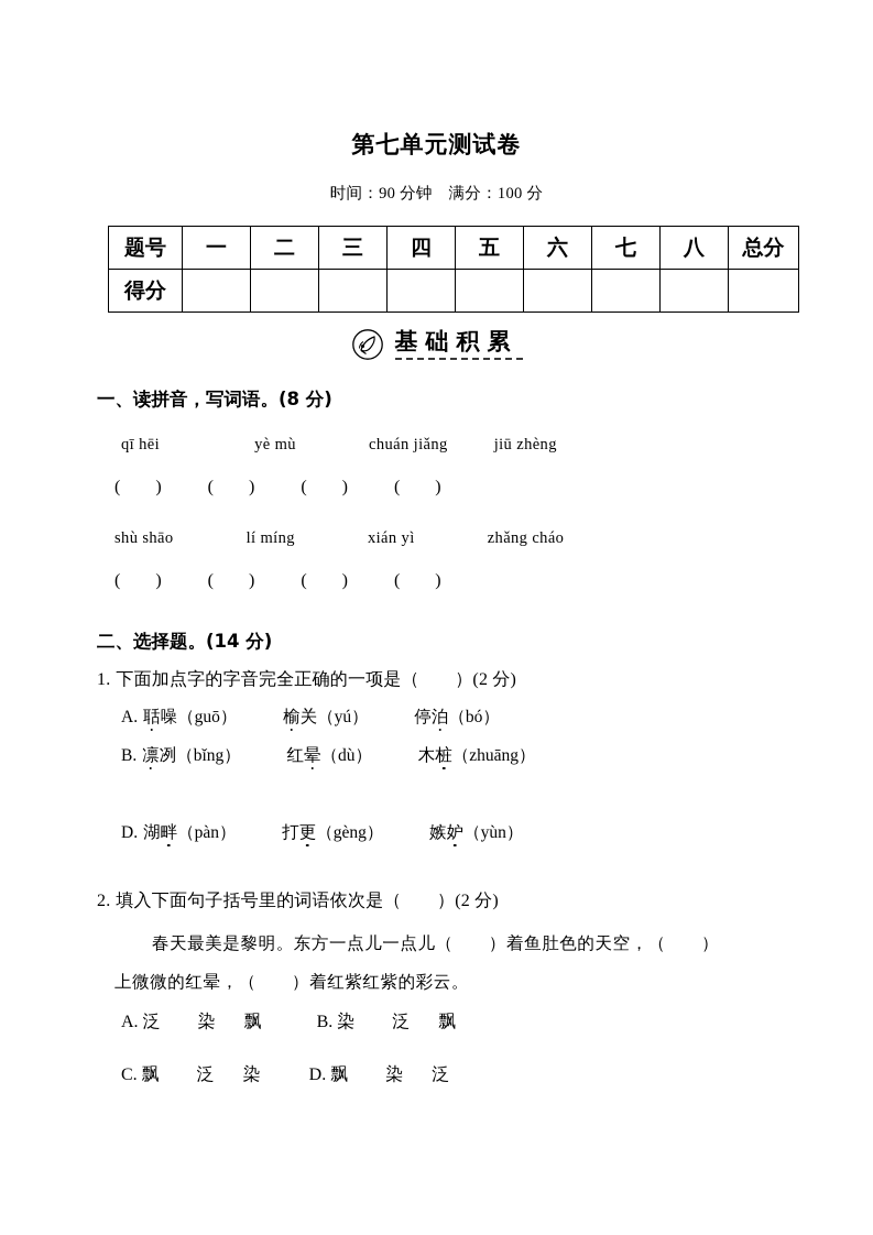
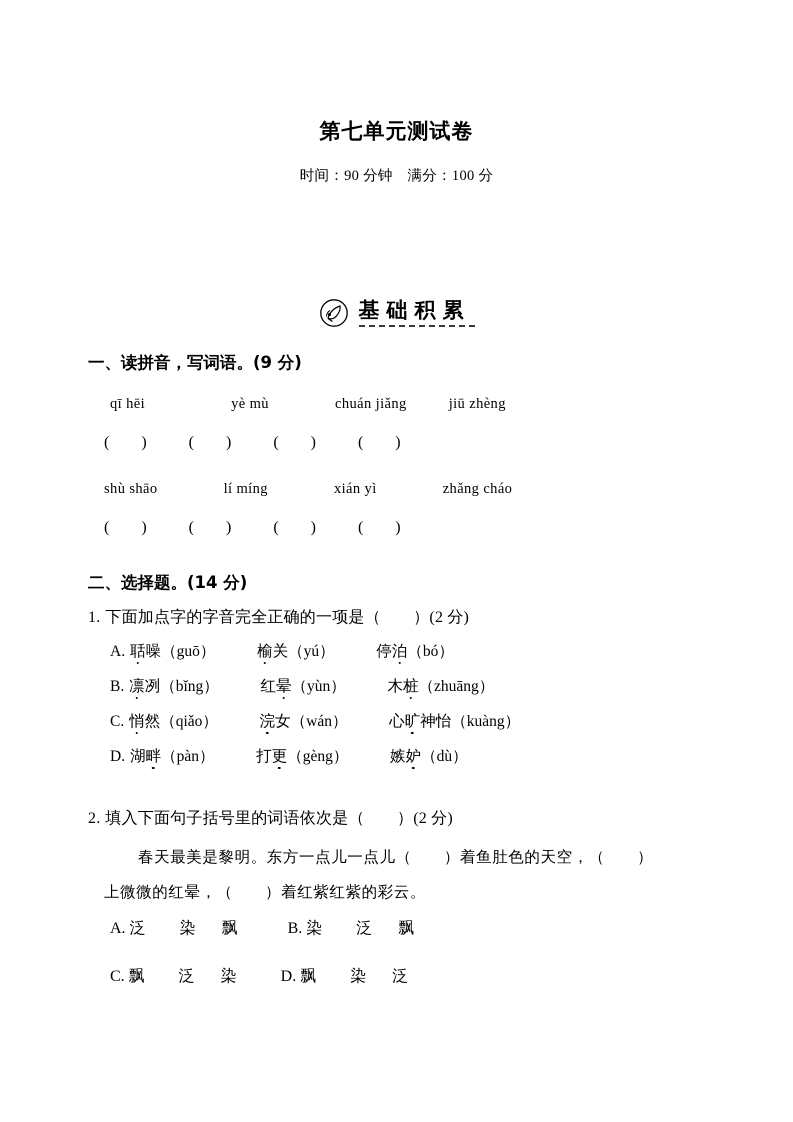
  第七单元测试卷
  时间：90 分钟 满分：100 分
- 题号	一	二	三	四	五	六	七	八	总分
- 得分
  基础积累
- 一、读拼音，写词语。(8 分)
+ 一、读拼音，写词语。(9 分)
  qī hēi yè mù chuán jiǎng jiū zhèng
  ( ) ( ) ( ) ( )
  shù shāo lí míng xián yì zhǎng cháo
  ( ) ( ) ( ) ( )
  二、选择题。(14 分)
  1. 下面加点字的字音完全正确的一项是（ ）(2 分)
  A. 聒噪（guō） 榆关（yú） 停泊（bó）
- B. 凛冽（bǐng） 红晕（dù） 木桩（zhuāng）
+ B. 凛冽（bǐng） 红晕（yùn） 木桩（zhuāng）
+ C. 悄然（qiǎo） 浣女（wán） 心旷神怡（kuàng）
- D. 湖畔（pàn） 打更（gèng） 嫉妒（yùn）
+ D. 湖畔（pàn） 打更（gèng） 嫉妒（dù）
  2. 填入下面句子括号里的词语依次是（ ）(2 分)
  春天最美是黎明。东方一点儿一点儿（ ）着鱼肚色的天空，（ ）
  上微微的红晕，（ ）着红紫红紫的彩云。
  A. 泛 染 飘 B. 染 泛 飘
  C. 飘 泛 染 D. 飘 染 泛
